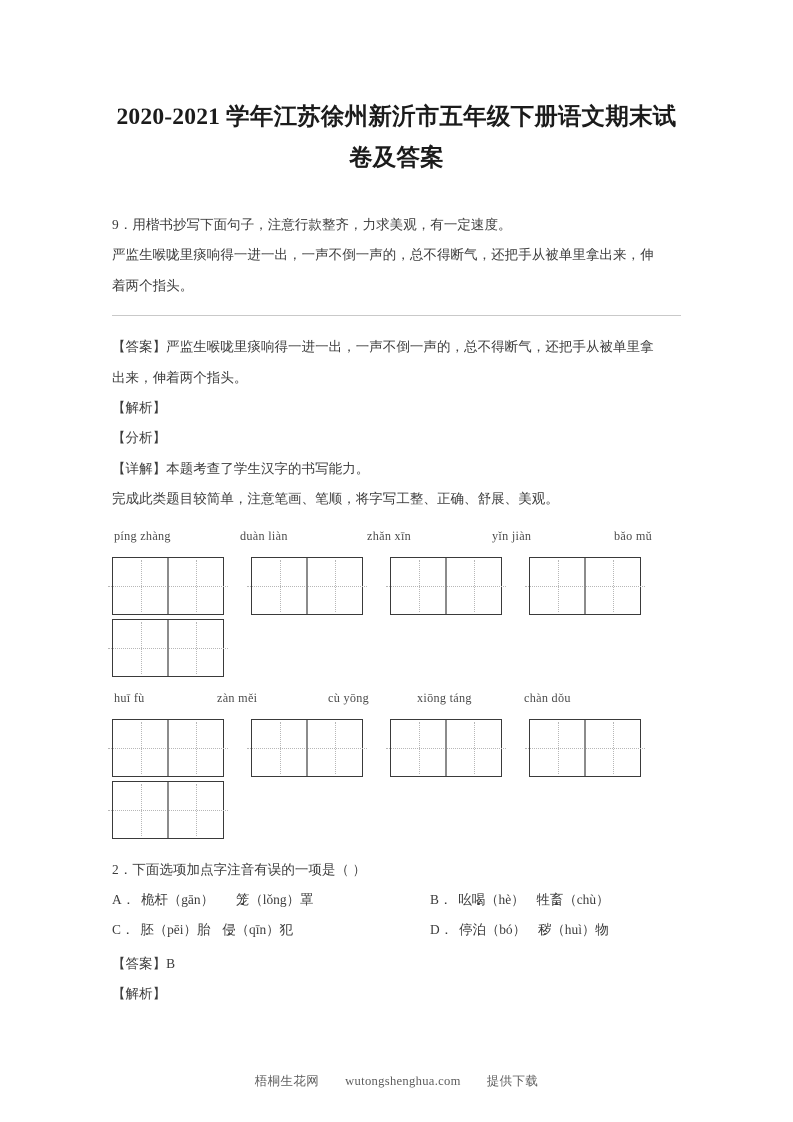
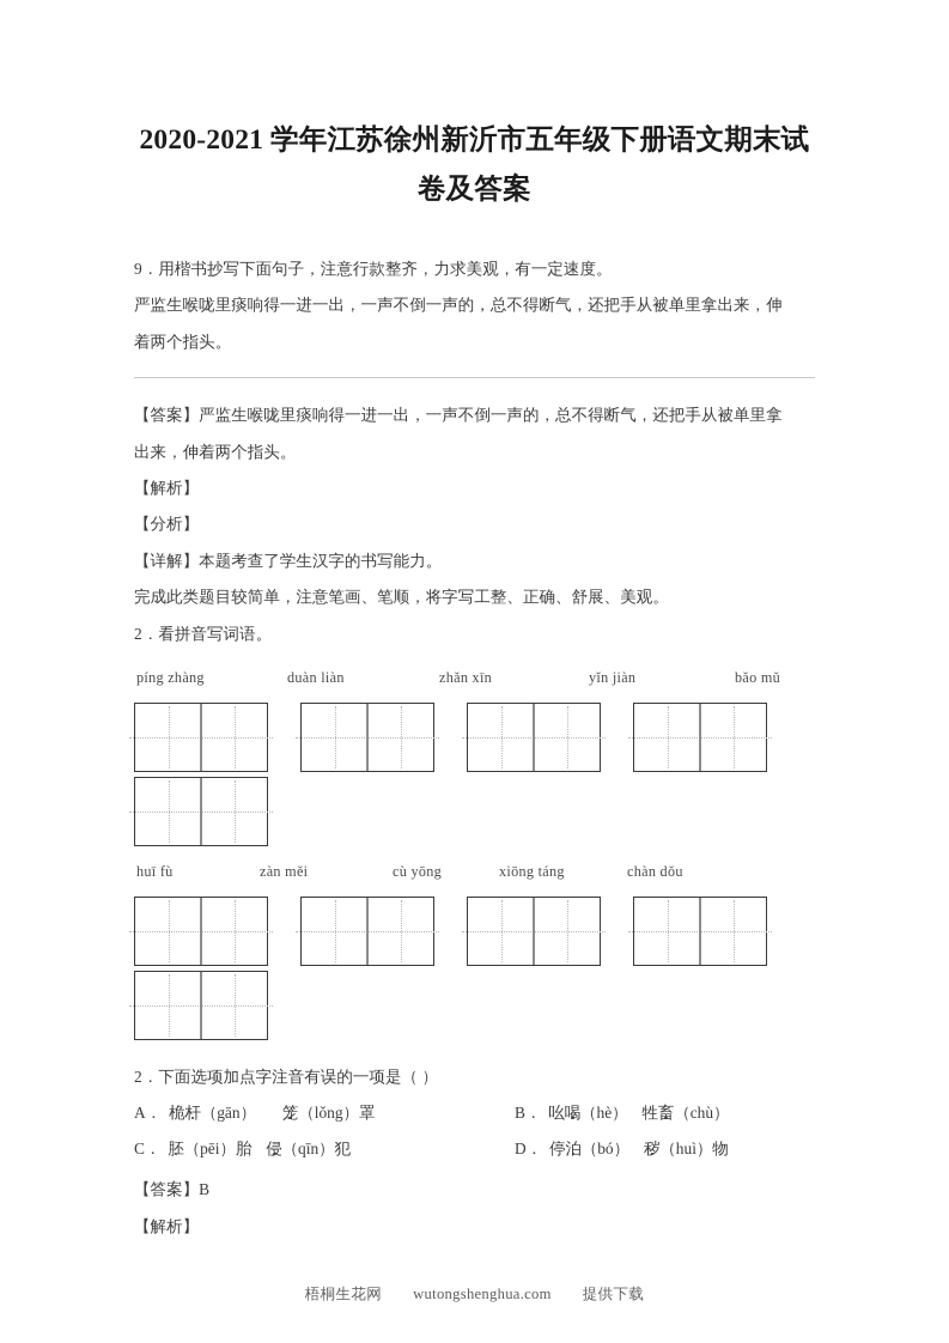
  2020-2021 学年江苏徐州新沂市五年级下册语文期末试卷及答案
  9．用楷书抄写下面句子，注意行款整齐，力求美观，有一定速度。
  严监生喉咙里痰响得一进一出，一声不倒一声的，总不得断气，还把手从被单里拿出来，伸
  着两个指头。
  【答案】严监生喉咙里痰响得一进一出，一声不倒一声的，总不得断气，还把手从被单里拿
  出来，伸着两个指头。
  【解析】
  【分析】
  【详解】本题考查了学生汉字的书写能力。
  完成此类题目较简单，注意笔画、笔顺，将字写工整、正确、舒展、美观。
+ 2．看拼音写词语。
  píng zhàng
  duàn liàn
  zhǎn xīn
  yǐn jiàn
  bǎo mǔ
  huī fù
  zàn měi
  cù yōng
  xiōng táng
  chàn dǒu
  2．下面选项加点字注音有误的一项是（ ）
  A． 桅杆（gān） 笼（lǒng）罩
  B． 吆喝（hè） 牲畜（chù）
  C． 胚（pēi）胎 侵（qīn）犯
  D． 停泊（bó） 秽（huì）物
  【答案】B
  【解析】
  梧桐生花网 wutongshenghua.com 提供下载
